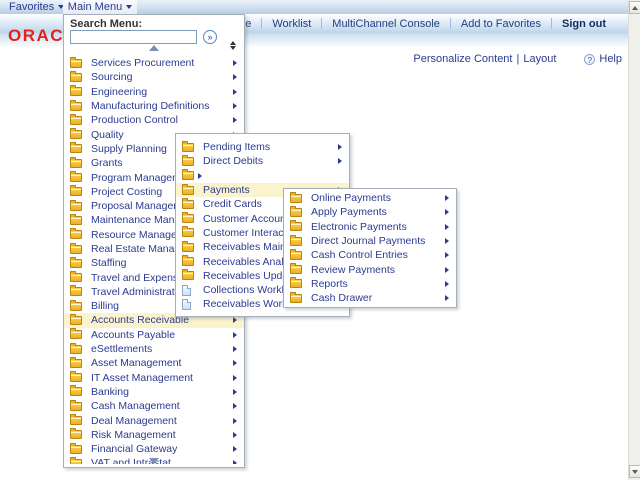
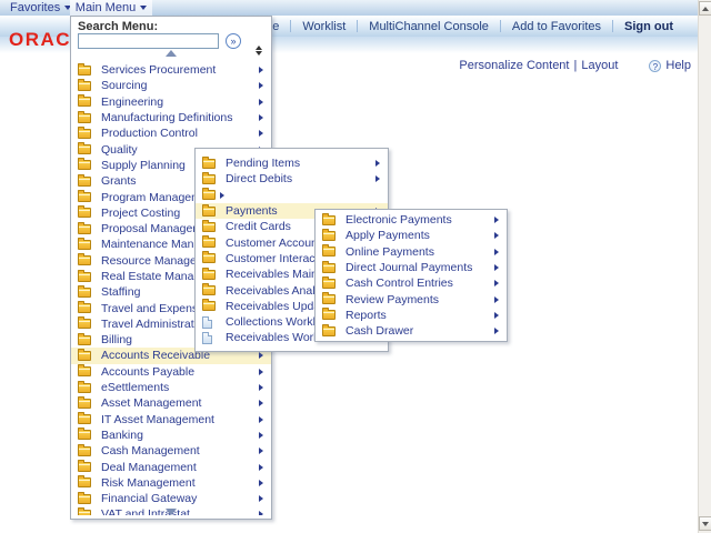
  Favorites
  Main Menu
  Worklist
  MultiChannel Console
  Add to Favorites
  Sign out
  Personalize Content
  |
  Layout
  ?
  Help
  Search Menu:
  »
  Services Procurement
  Sourcing
  Engineering
  Manufacturing Definitions
  Production Control
  Quality
  Supply Planning
  Grants
  Program Manage
  Project Costing
  Proposal Manage
  Resource Manage
  Real Estate Mana
  Staffing
  Travel and Expen
  Travel Administrat
  Billing
  Accounts Receivable
  Accounts Payable
  eSettlements
  Asset Management
  IT Asset Management
  Banking
  Cash Management
  Deal Management
  Risk Management
  Financial Gateway
  VAT and Intrastat
  Pending Items
  Direct Debits
  Payments
  Credit Cards
  Customer Accou
  Customer Interac
  Receivables Ana
  Receivables Upd
  Collections Work
- Online Payments
+ Electronic Payments
  Apply Payments
- Electronic Payments
+ Online Payments
  Direct Journal Payments
  Cash Control Entries
  Review Payments
  Reports
  Cash Drawer
